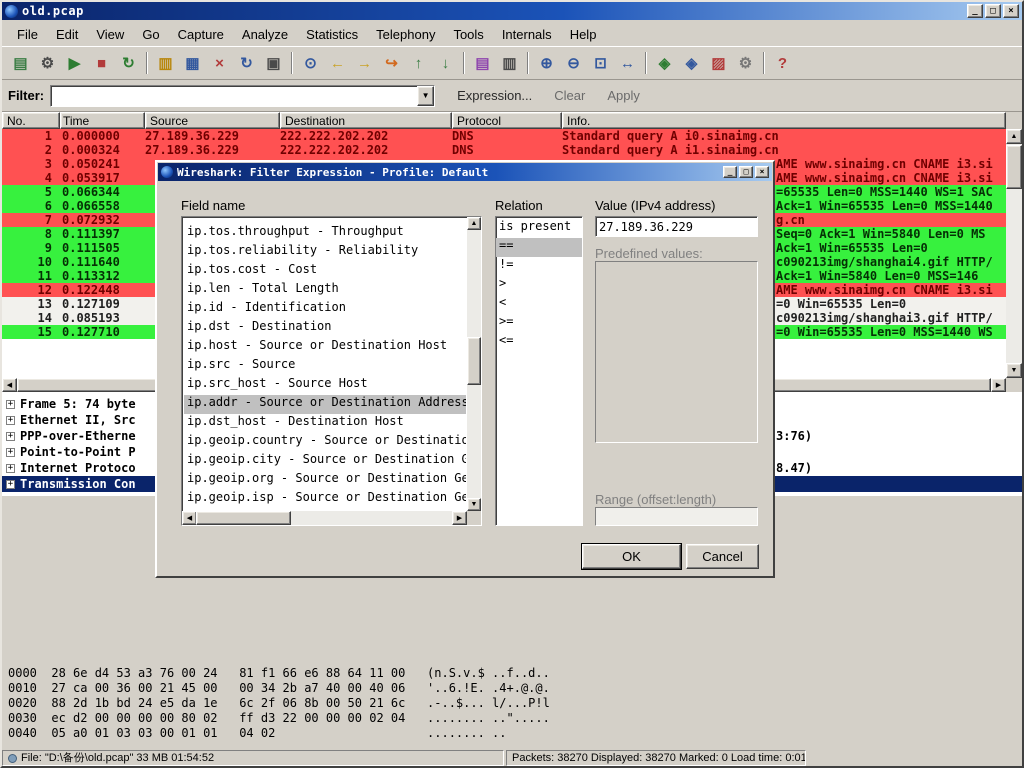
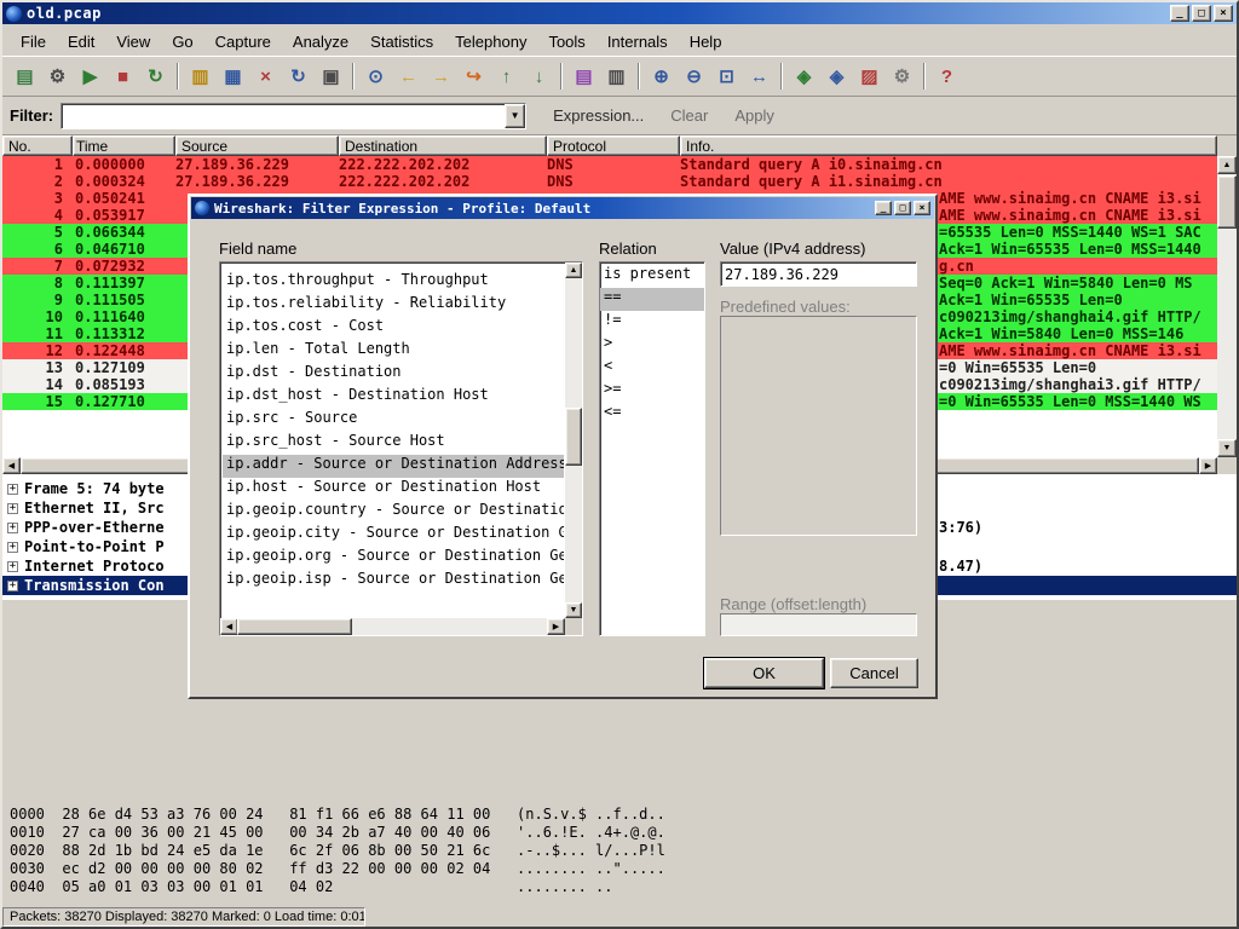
  old.pcap
  _
  □
  ×
  File
  Edit
  View
  Go
  Capture
  Analyze
  Statistics
  Telephony
  Tools
  Internals
  Help
  ▤
  ⚙
  ▶
  ■
  ↻
  ▥
  ▦
  ×
  ↻
  ▣
  ⊙
  ←
  →
  ↪
  ↑
  ↓
  ▤
  ▥
  ⊕
  ⊖
  ⊡
  ↔
  ◈
  ◈
  ▨
  ⚙
  ?
  Filter:
  Expression...
  Clear
  Apply
  No.
  Time
  Source
  Destination
  Protocol
  Info.
  1
  0.000000
  27.189.36.229
  222.222.202.202
  DNS
  Standard query A i0.sinaimg.cn
  2
  0.000324
  27.189.36.229
  222.222.202.202
  DNS
  Standard query A i1.sinaimg.cn
  3
  0.050241
  AME www.sinaimg.cn CNAME i3.si
  4
  0.053917
  AME www.sinaimg.cn CNAME i3.si
  5
  0.066344
  =65535 Len=0 MSS=1440 WS=1 SAC
  6
- 0.066558
+ 0.046710
  Ack=1 Win=65535 Len=0 MSS=1440
  7
  0.072932
  g.cn
  8
  0.111397
  Seq=0 Ack=1 Win=5840 Len=0 MS
  9
  0.111505
  Ack=1 Win=65535 Len=0
  10
  0.111640
  c090213img/shanghai4.gif HTTP/
  11
  0.113312
  Ack=1 Win=5840 Len=0 MSS=146
  12
  0.122448
  AME www.sinaimg.cn CNAME i3.si
  13
  0.127109
  =0 Win=65535 Len=0
  14
  0.085193
  c090213img/shanghai3.gif HTTP/
  15
  0.127710
  =0 Win=65535 Len=0 MSS=1440 WS
  Frame 5: 74 byte
  Ethernet II, Src
  PPP-over-Etherne
  3:76)
  Point-to-Point P
  Internet Protoco
  8.47)
  Transmission Con
  0000 28 6e d4 53 a3 76 00 24 81 f1 66 e6 88 64 11 00 (n.S.v.$ ..f..d..
  0010 27 ca 00 36 00 21 45 00 00 34 2b a7 40 00 40 06 '..6.!E. .4+.@.@.
  0020 88 2d 1b bd 24 e5 da 1e 6c 2f 06 8b 00 50 21 6c .-..$... l/...P!l
  0030 ec d2 00 00 00 00 80 02 ff d3 22 00 00 00 02 04 ........ ..".....
  0040 05 a0 01 03 03 00 01 01 04 02 ........ ..
- File: "D:\备份\old.pcap" 33 MB 01:54:52
  Packets: 38270 Displayed: 38270 Marked: 0 Load time: 0:01
  Wireshark: Filter Expression - Profile: Default
  _
  □
  ×
  Field name
  Relation
  Value (IPv4 address)
  ip.tos.throughput - Throughput
  ip.tos.reliability - Reliability
  ip.tos.cost - Cost
  ip.len - Total Length
- ip.id - Identification
  ip.dst - Destination
- ip.host - Source or Destination Host
+ ip.dst_host - Destination Host
  ip.src - Source
  ip.src_host - Source Host
  ip.addr - Source or Destination Address
- ip.dst_host - Destination Host
+ ip.host - Source or Destination Host
  ip.geoip.country - Source or Destinatio
  ip.geoip.city - Source or Destination G
  ip.geoip.isp - Source or Destination Ge
  is present
  ==
  !=
  >
  <
  >=
  <=
  27.189.36.229
  Predefined values:
  Range (offset:length)
  OK
  Cancel
